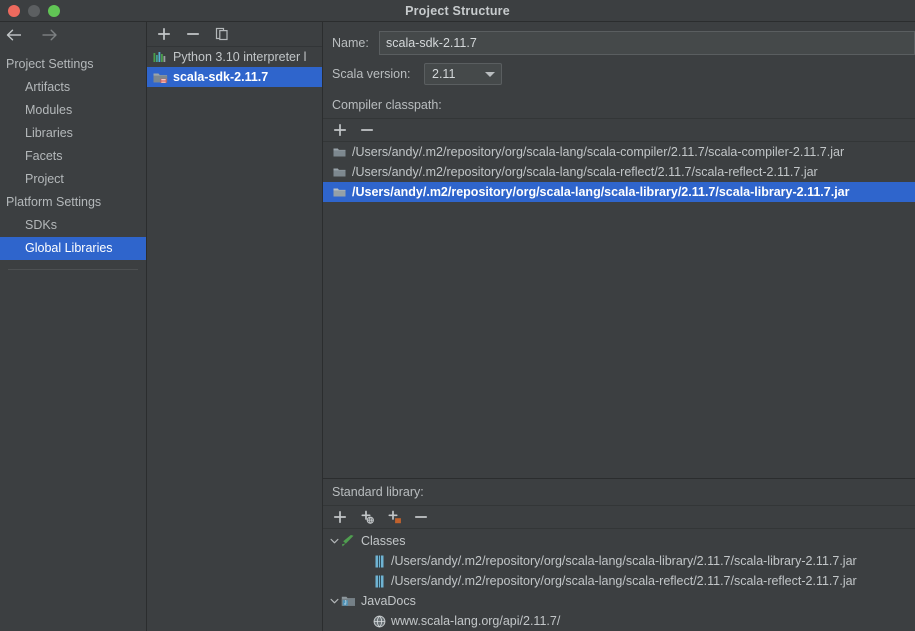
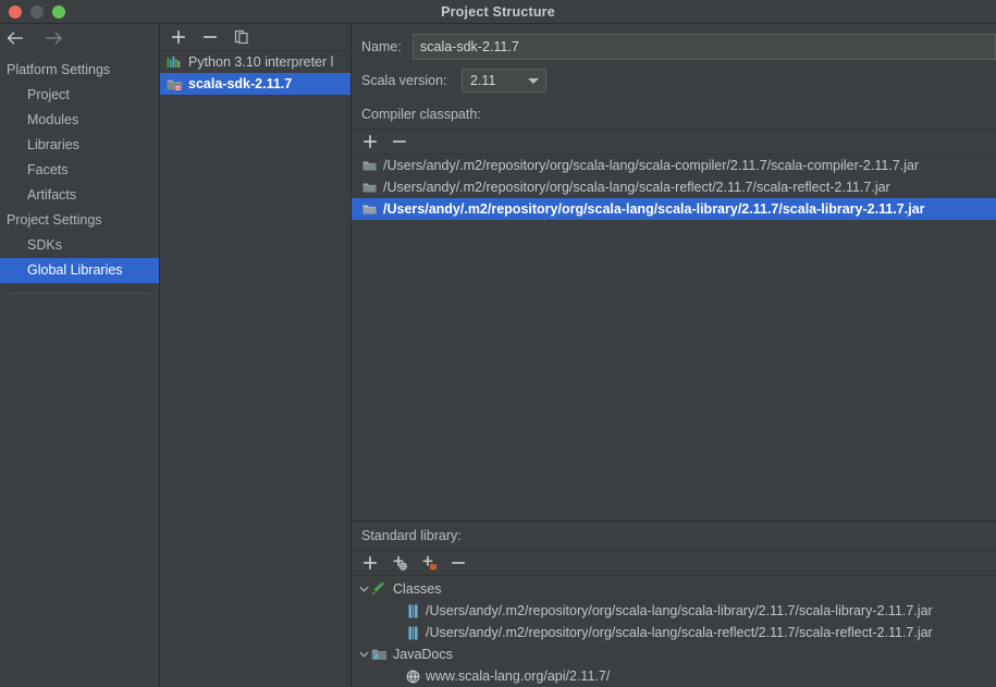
  Project Structure
- Project Settings
+ Platform Settings
- Artifacts
+ Project
  Modules
  Libraries
  Facets
- Project
+ Artifacts
- Platform Settings
+ Project Settings
  SDKs
  Global Libraries
  Python 3.10 interpreter l
  scala-sdk-2.11.7
  Name:
  scala-sdk-2.11.7
  Scala version:
  2.11
  Compiler classpath:
  /Users/andy/.m2/repository/org/scala-lang/scala-compiler/2.11.7/scala-compiler-2.11.7.jar
  /Users/andy/.m2/repository/org/scala-lang/scala-reflect/2.11.7/scala-reflect-2.11.7.jar
  /Users/andy/.m2/repository/org/scala-lang/scala-library/2.11.7/scala-library-2.11.7.jar
  Standard library:
  Classes
  /Users/andy/.m2/repository/org/scala-lang/scala-library/2.11.7/scala-library-2.11.7.jar
  /Users/andy/.m2/repository/org/scala-lang/scala-reflect/2.11.7/scala-reflect-2.11.7.jar
  JavaDocs
  www.scala-lang.org/api/2.11.7/
